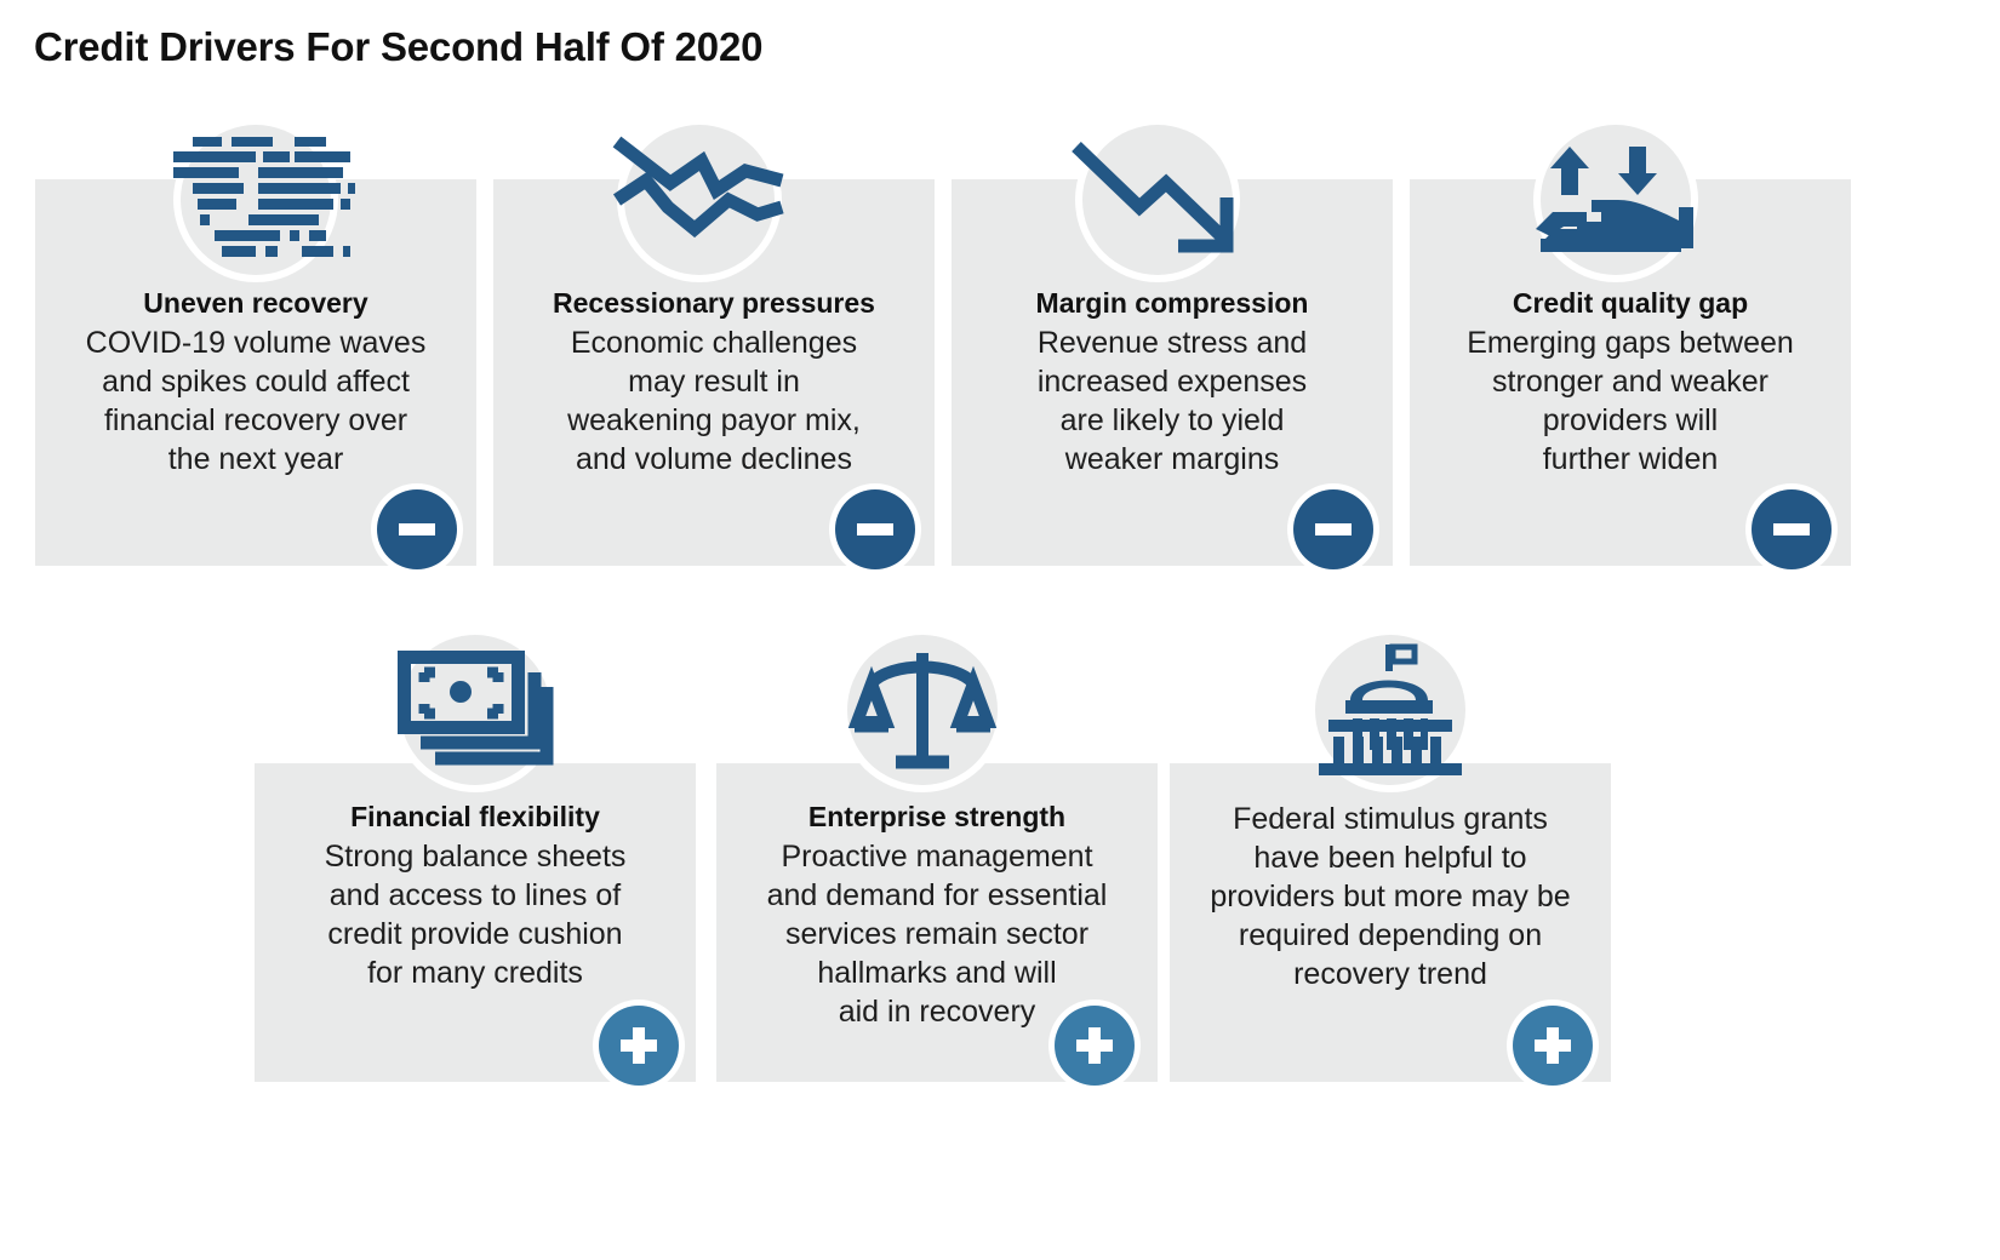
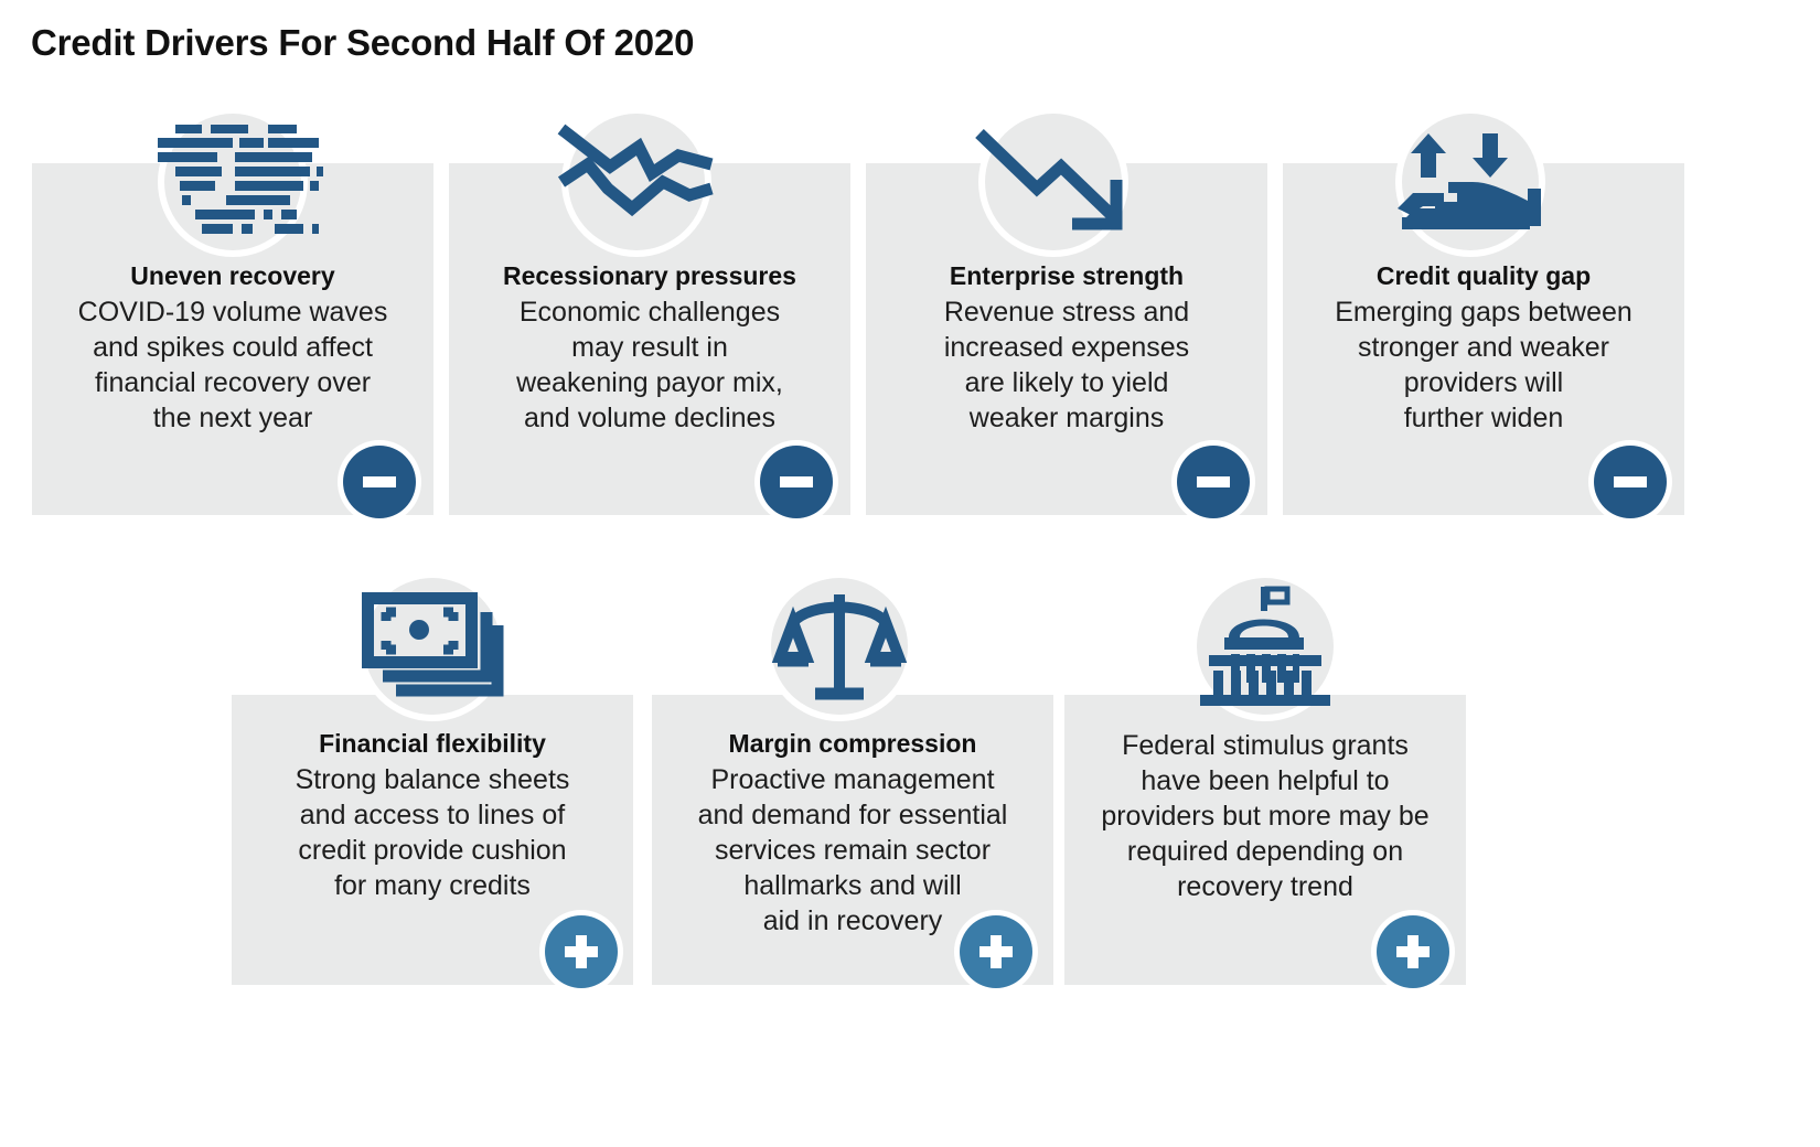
  Credit Drivers For Second Half Of 2020
  Uneven recovery
  COVID-19 volume waves
  and spikes could affect
  financial recovery over
  the next year
  Recessionary pressures
  Economic challenges
  may result in
  weakening payor mix,
  and volume declines
- Margin compression
+ Enterprise strength
  Revenue stress and
  increased expenses
  are likely to yield
  weaker margins
  Credit quality gap
  Emerging gaps between
  stronger and weaker
  providers will
  further widen
  Financial flexibility
  Strong balance sheets
  and access to lines of
  credit provide cushion
  for many credits
- Enterprise strength
+ Margin compression
  Proactive management
  and demand for essential
  services remain sector
  hallmarks and will
  aid in recovery
  Federal stimulus grants
  have been helpful to
  providers but more may be
  required depending on
  recovery trend
